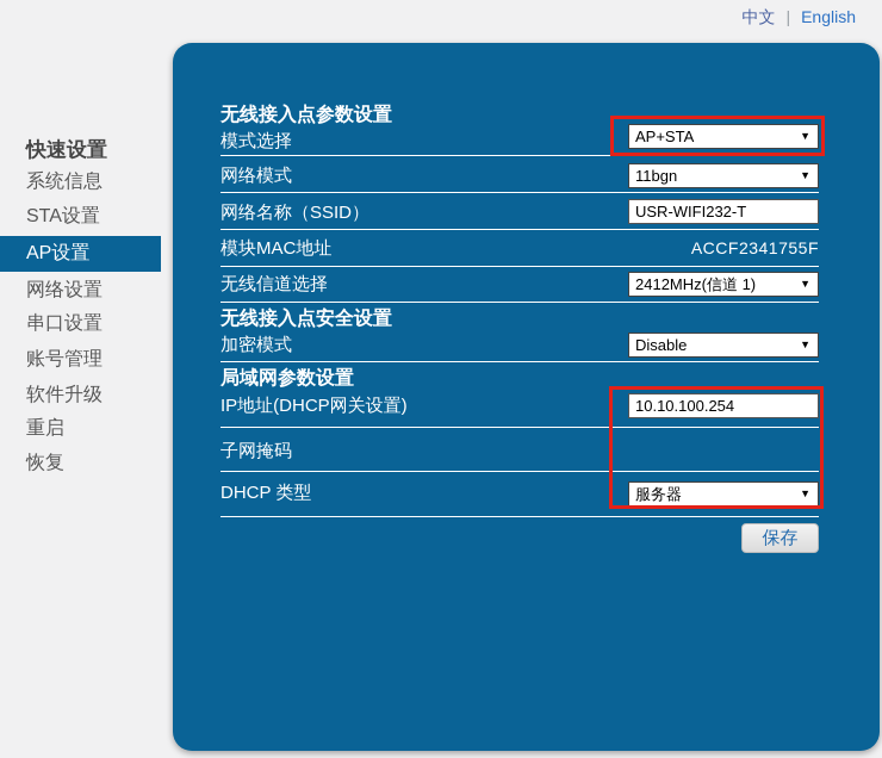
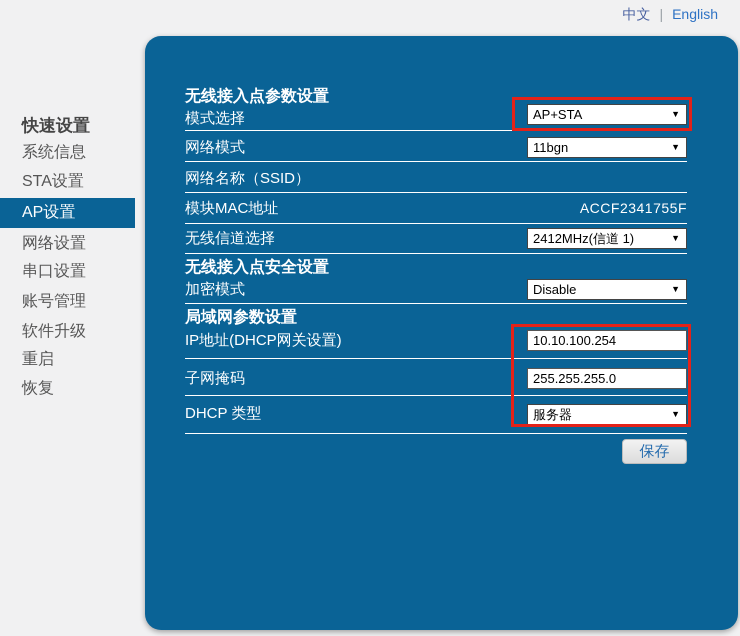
  中文 | English
  快速设置
  系统信息
  STA设置
  AP设置
  网络设置
  串口设置
  账号管理
  软件升级
  重启
  恢复
  无线接入点参数设置
  模式选择
  AP+STA
  ▼
  网络模式
  11bgn
  ▼
  网络名称（SSID）
- USR-WIFI232-T
  模块MAC地址
  ACCF2341755F
  无线信道选择
  2412MHz(信道 1)
  ▼
  无线接入点安全设置
  加密模式
  Disable
  ▼
  局域网参数设置
  IP地址(DHCP网关设置)
  10.10.100.254
  子网掩码
+ 255.255.255.0
  DHCP 类型
  服务器
  ▼
  保存
